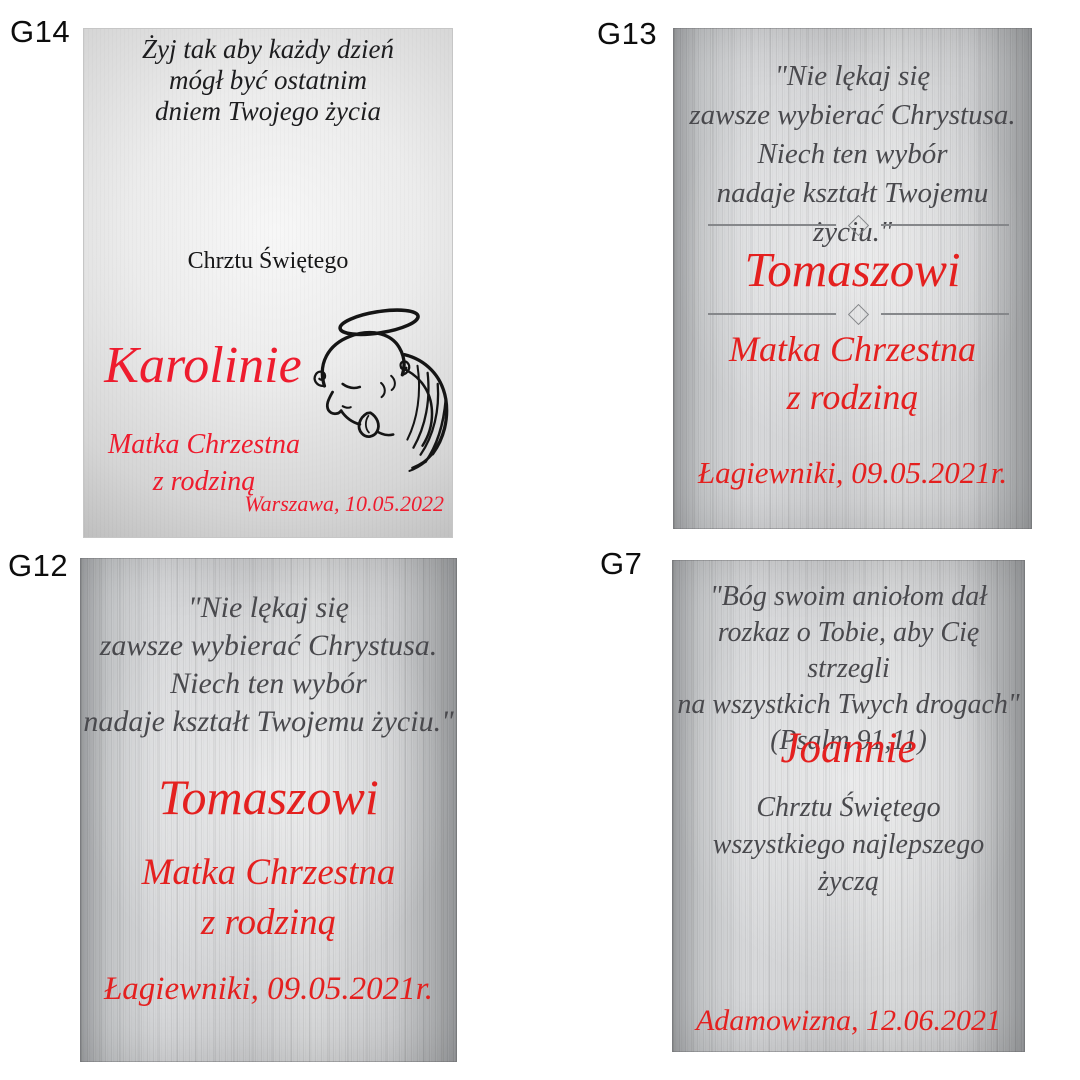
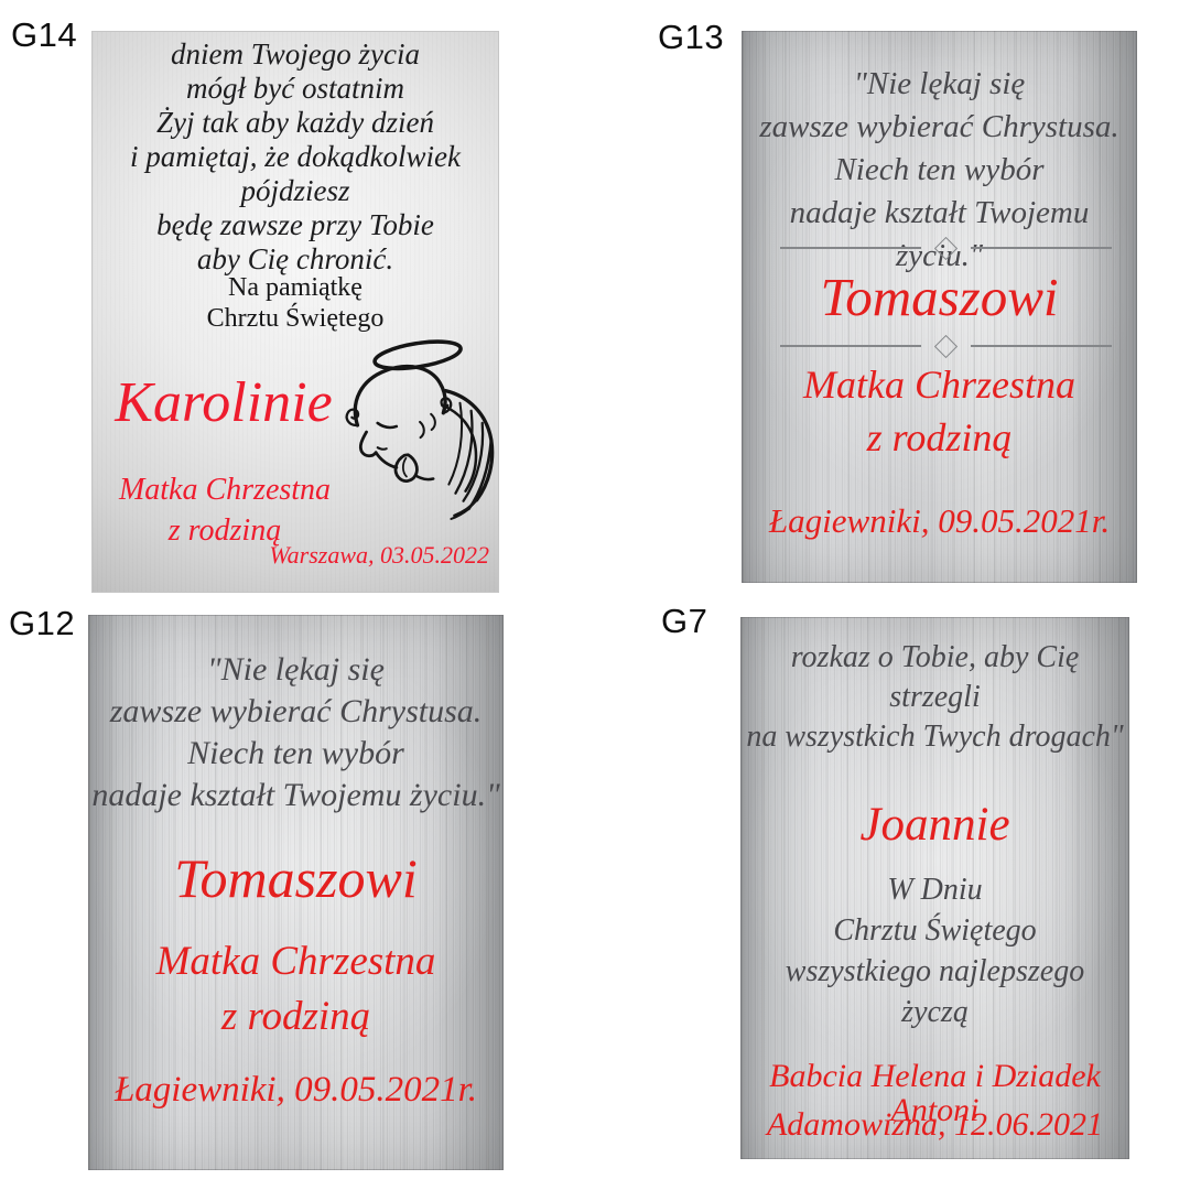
  G14
  G13
  G12
  G7
- Żyj tak aby każdy dzień
+ dniem Twojego życia
  mógł być ostatnim
- dniem Twojego życia
+ Żyj tak aby każdy dzień
+ i pamiętaj, że dokądkolwiek pójdziesz
+ będę zawsze przy Tobie
+ aby Cię chronić.
+ Na pamiątkę
  Chrztu Świętego
  Karolinie
  Matka Chrzestna
  z rodziną
- Warszawa, 10.05.2022
+ Warszawa, 03.05.2022
  "Nie lękaj się
  zawsze wybierać Chrystusa.
  Niech ten wybór
  nadaje kształt Twojemu życiu."
  Tomaszowi
  Matka Chrzestna
  z rodziną
  Łagiewniki, 09.05.2021r.
  "Nie lękaj się
  zawsze wybierać Chrystusa.
  Niech ten wybór
  nadaje kształt Twojemu życiu."
  Tomaszowi
  Matka Chrzestna
  z rodziną
  Łagiewniki, 09.05.2021r.
- "Bóg swoim aniołom dał
  rozkaz o Tobie, aby Cię strzegli
  na wszystkich Twych drogach"
- (Psalm 91,11)
  Joannie
+ W Dniu
  Chrztu Świętego
  wszystkiego najlepszego
  życzą
+ Babcia Helena i Dziadek Antoni
  Adamowizna, 12.06.2021
